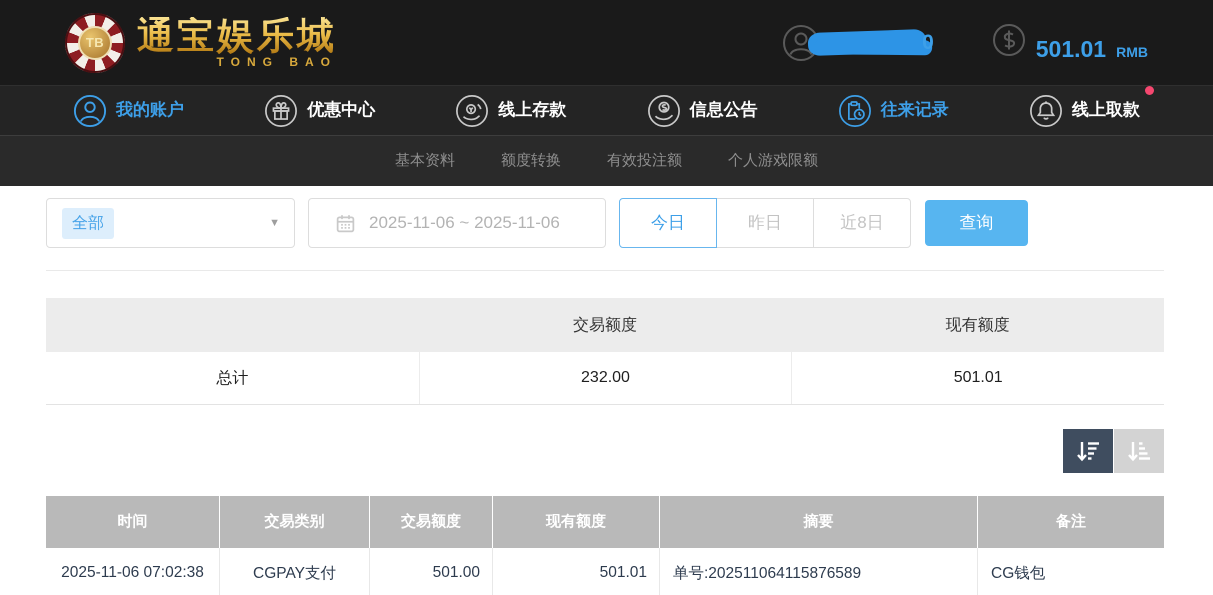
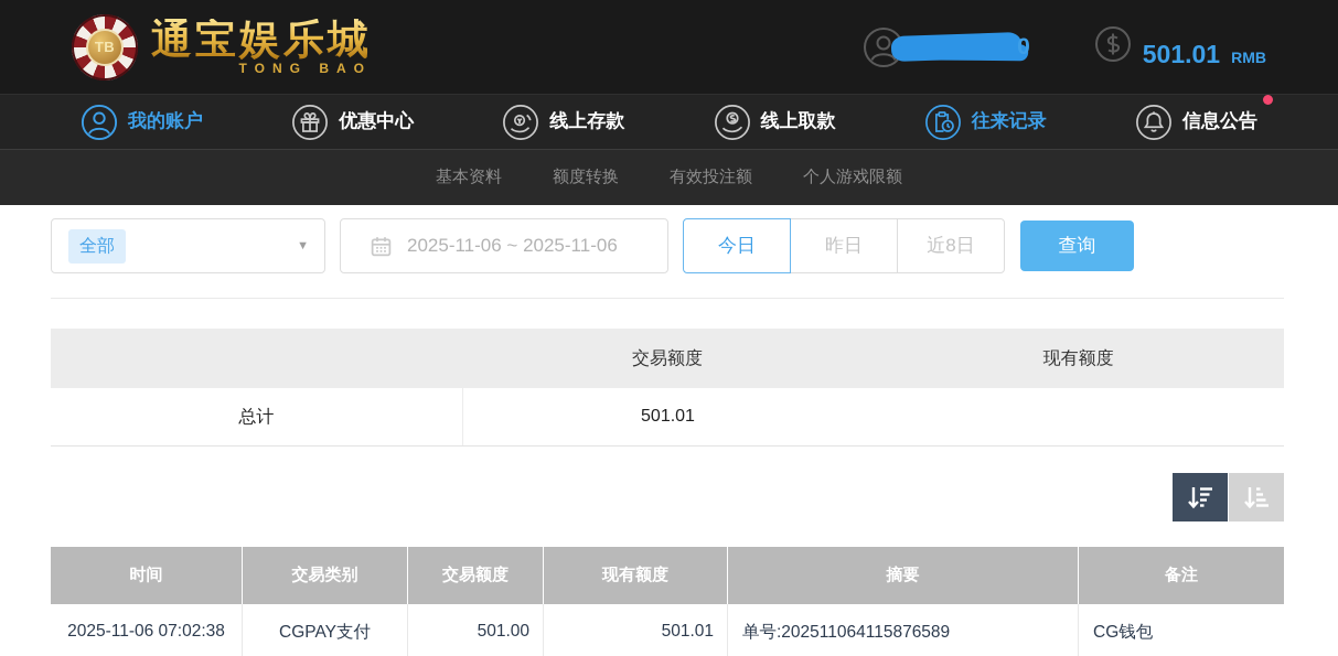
  TB
  通宝娱乐城
  TONG BAO
  0
  501.01
  RMB
  我的账户
  优惠中心
  线上存款
- 信息公告
+ 线上取款
  往来记录
- 线上取款
+ 信息公告
  基本资料
  额度转换
  有效投注额
  个人游戏限额
  全部
  ▼
  2025-11-06 ~ 2025-11-06
  今日
  昨日
  近8日
  查询
  交易额度
  现有额度
  总计
- 232.00
  501.01
  时间
  交易类别
  交易额度
  现有额度
  摘要
  备注
  2025-11-06 07:02:38
  CGPAY支付
  501.00
  501.01
  单号:202511064115876589
  CG钱包
